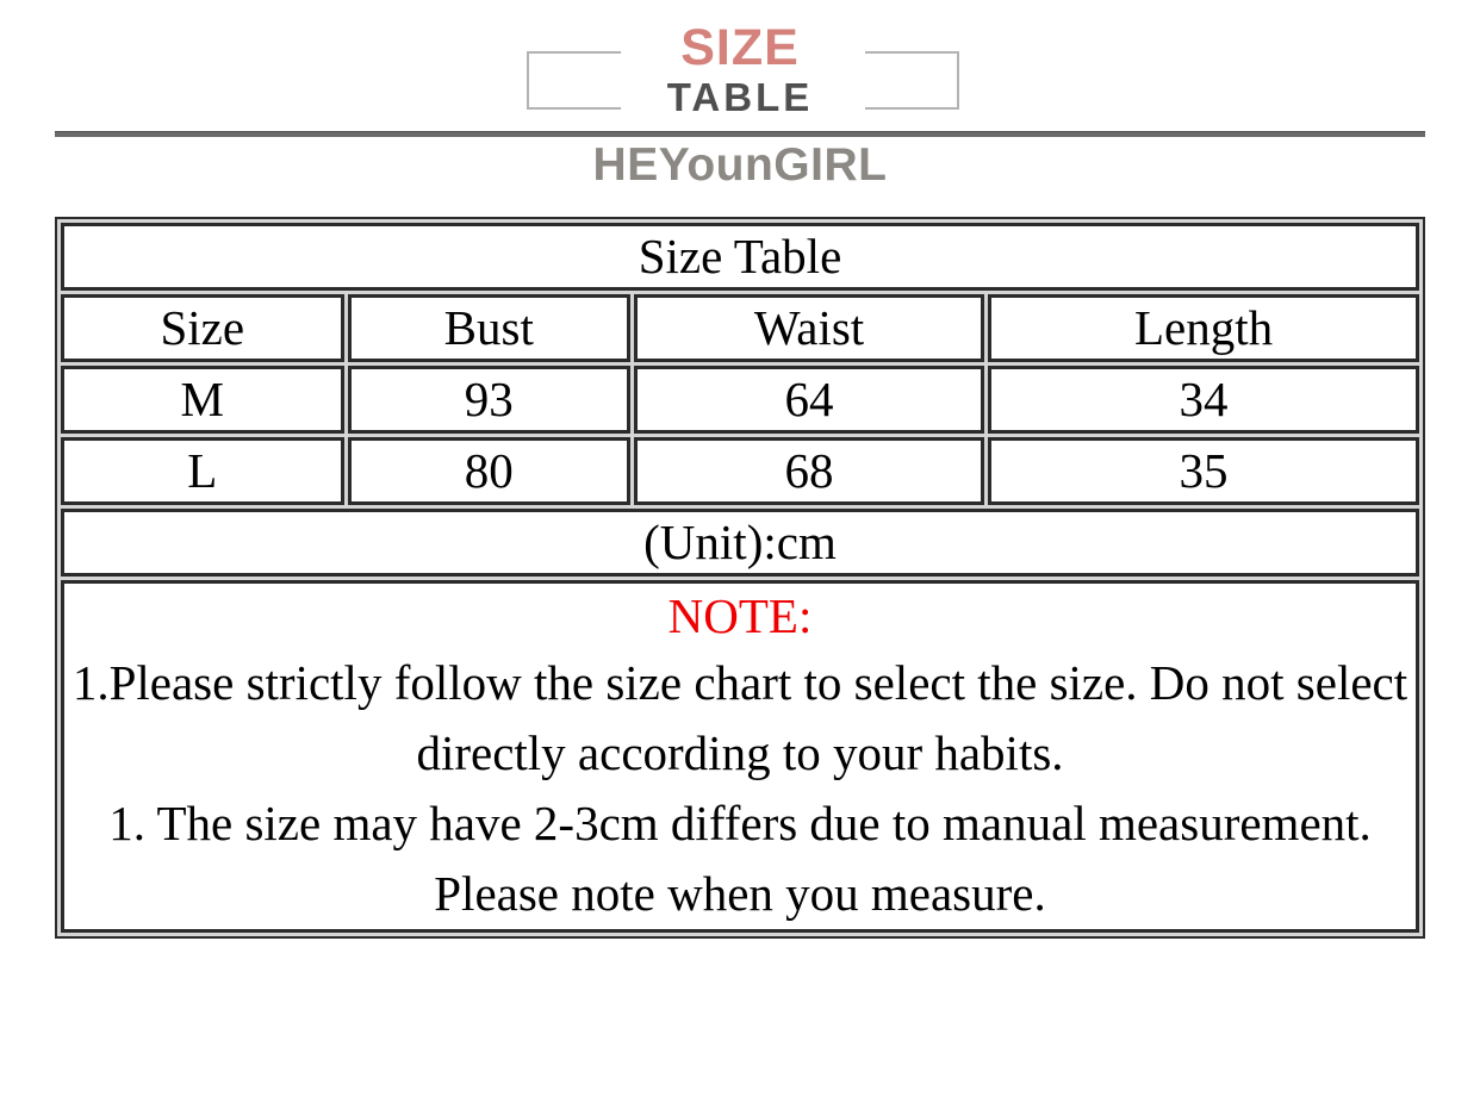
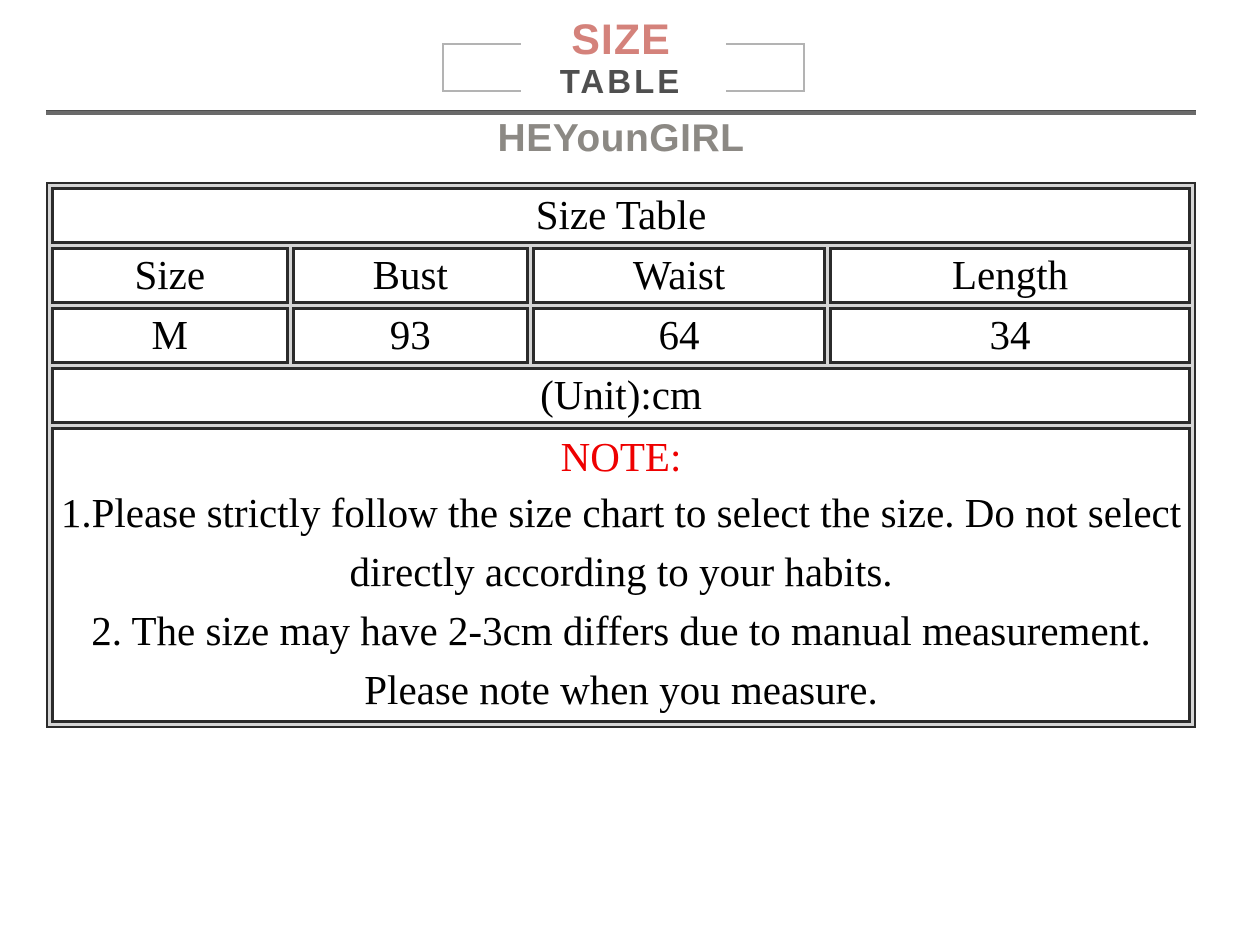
  SIZE
  TABLE
  HEYounGIRL
  Size Table
  Size	Bust	Waist	Length
  M	93	64	34
- L	80	68	35
  (Unit):cm
- NOTE: 1.Please strictly follow the size chart to select the size. Do not select directly according to your habits. 1. The size may have 2-3cm differs due to manual measurement. Please note when you measure.
+ NOTE: 1.Please strictly follow the size chart to select the size. Do not select directly according to your habits. 2. The size may have 2-3cm differs due to manual measurement. Please note when you measure.
